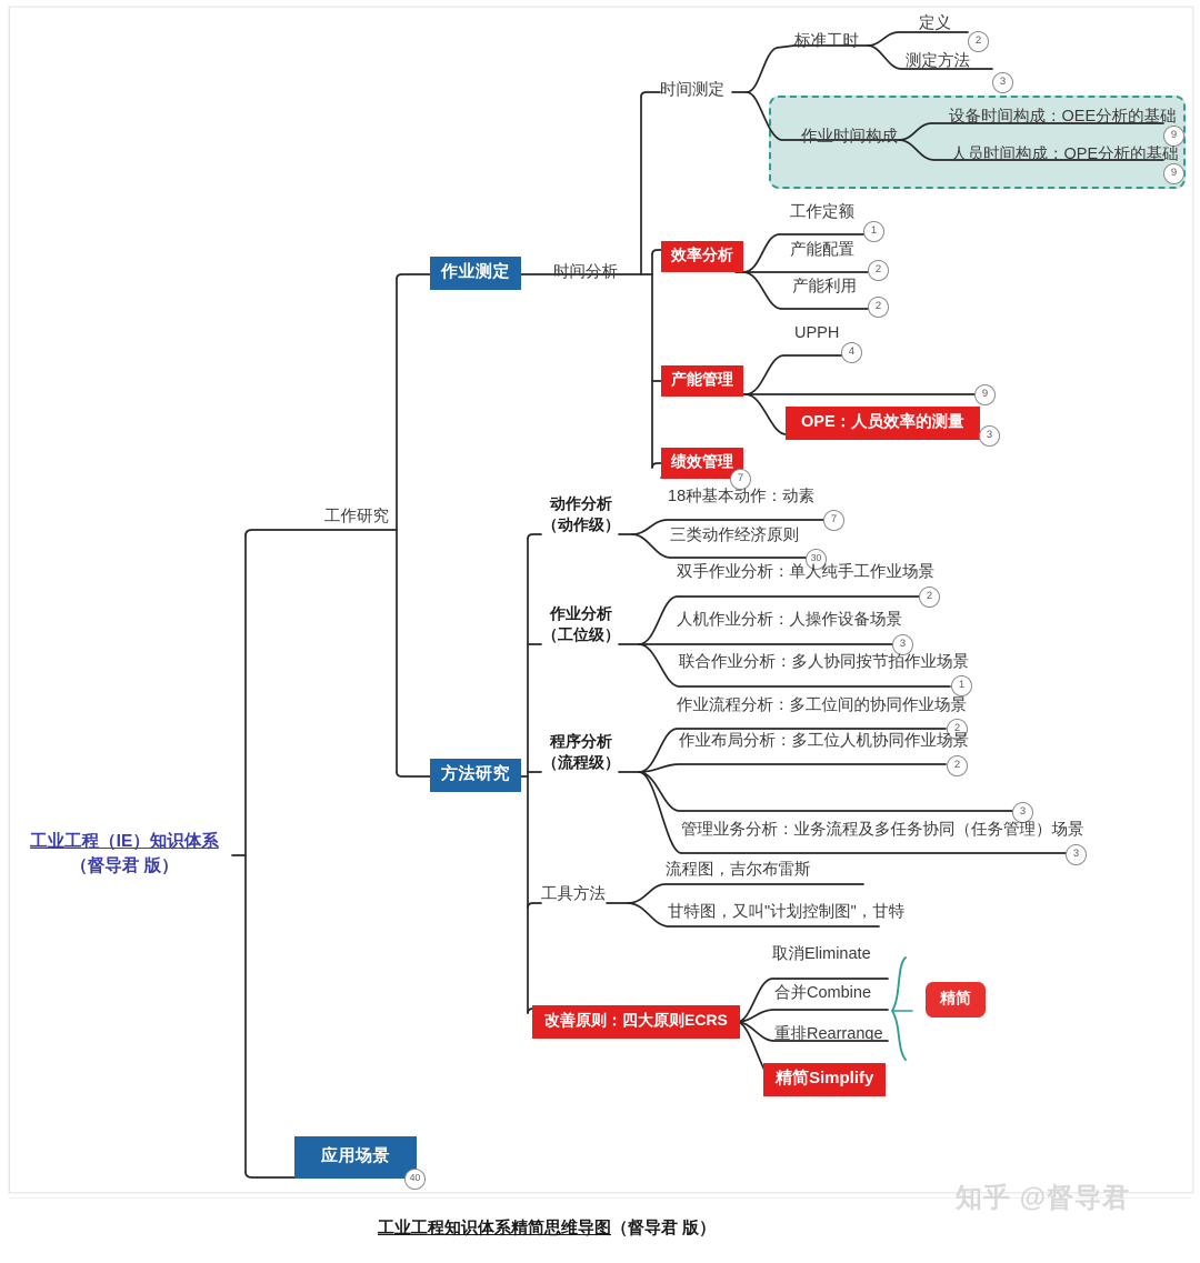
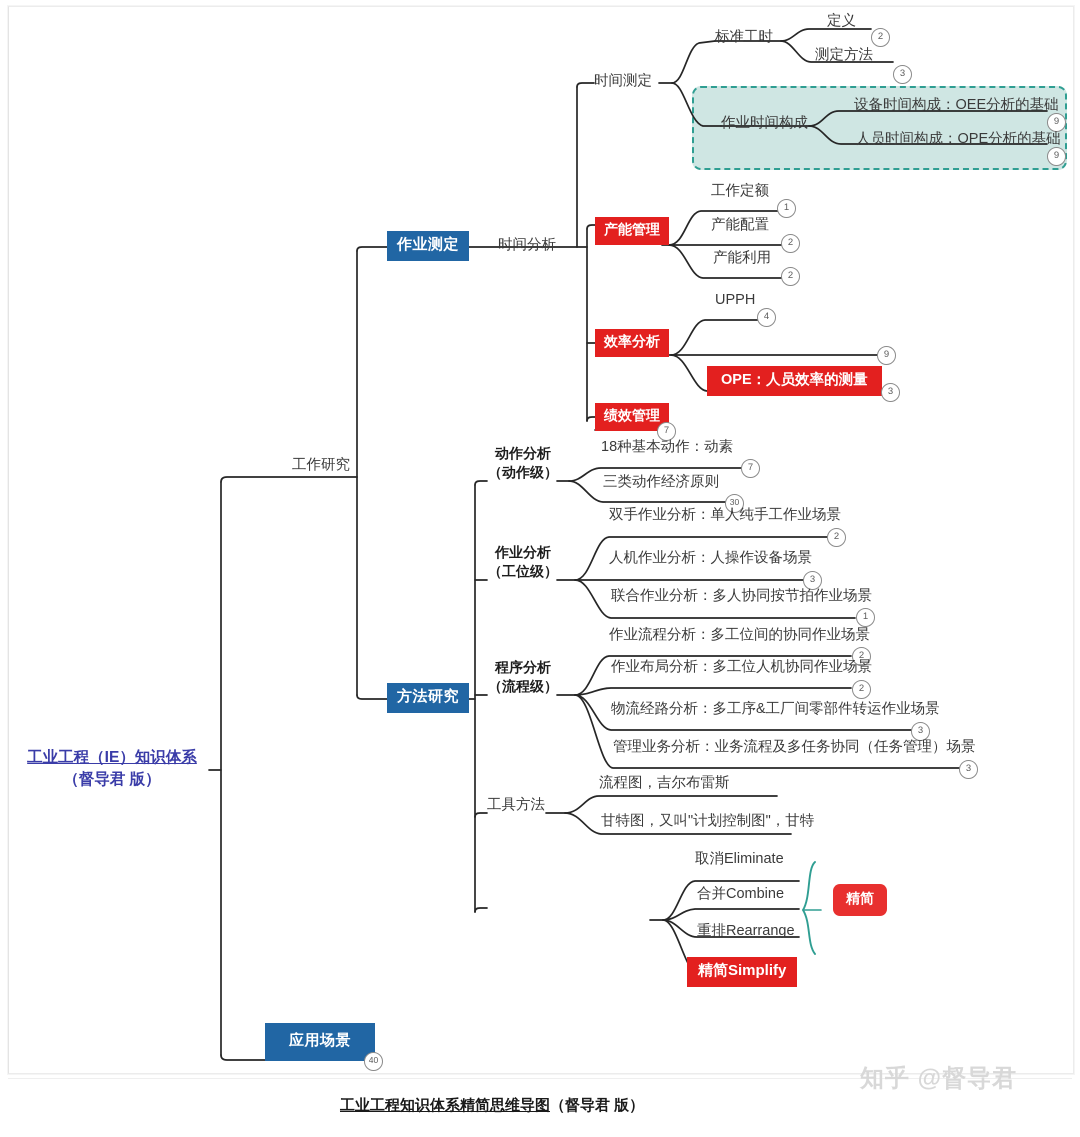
  工业工程（IE）知识体系
  （督导君 版）
  工作研究
  作业测定
  方法研究
  应用场景
  40
  时间测定
  标准工时
  定义
  2
  测定方法
  3
  作业时间构成
  设备时间构成：OEE分析的基础
  9
  人员时间构成：OPE分析的基础
  9
  时间分析
- 效率分析
+ 产能管理
  工作定额
  1
  产能配置
  2
  产能利用
  2
- 产能管理
+ 效率分析
  UPPH
  4
  9
  OPE：人员效率的测量
  3
  绩效管理
  7
  动作分析
  （动作级）
  18种基本动作：动素
  7
  三类动作经济原则
  30
  作业分析
  （工位级）
  双手作业分析：单人纯手工作业场景
  2
  人机作业分析：人操作设备场景
  3
  联合作业分析：多人协同按节拍作业场景
  1
  程序分析
  （流程级）
  作业流程分析：多工位间的协同作业场景
  2
  作业布局分析：多工位人机协同作业场景
  2
+ 物流经路分析：多工序&工厂间零部件转运作业场景
  3
  管理业务分析：业务流程及多任务协同（任务管理）场景
  3
  工具方法
  流程图，吉尔布雷斯
  甘特图，又叫"计划控制图"，甘特
- 改善原则：四大原则ECRS
  取消Eliminate
  合并Combine
  重排Rearrange
  精简Simplify
  精简
  工业工程知识体系精简思维导图（督导君 版）
  知乎 @督导君
